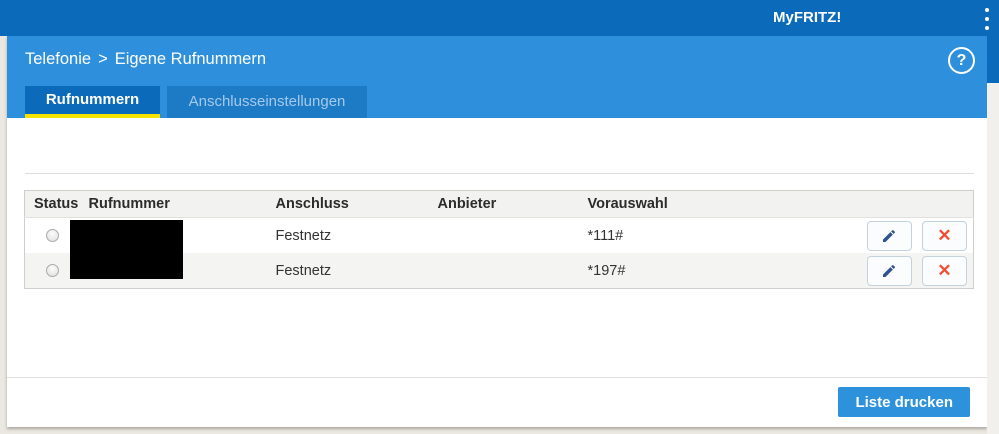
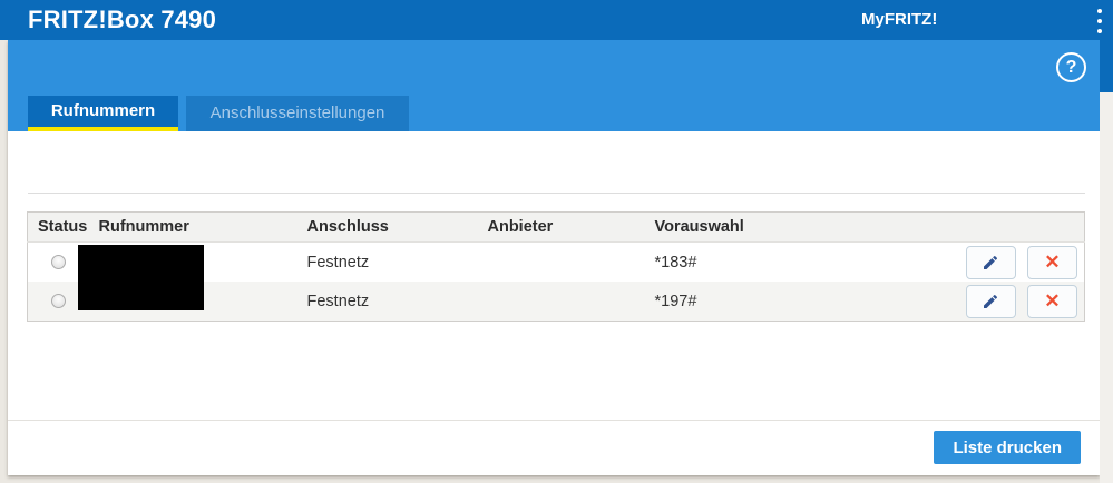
+ FRITZ!Box 7490
  MyFRITZ!
- Telefonie
- >
- Eigene Rufnummern
  ?
  Rufnummern
  Anschlusseinstellungen
  Status	Rufnummer	Anschluss	Anbieter	Vorauswahl
- 		Festnetz		*111#	✕
+ 		Festnetz		*183#	✕
  		Festnetz		*197#	✕
  Liste drucken
